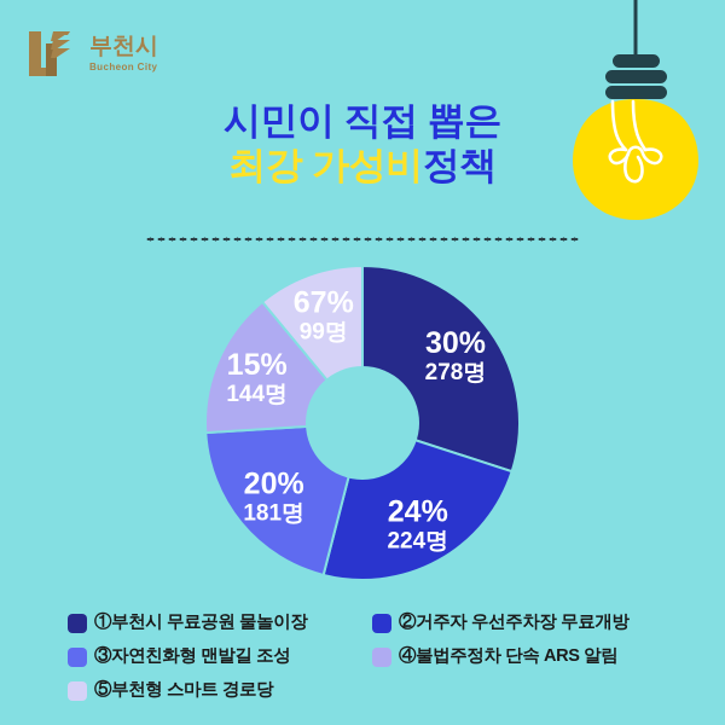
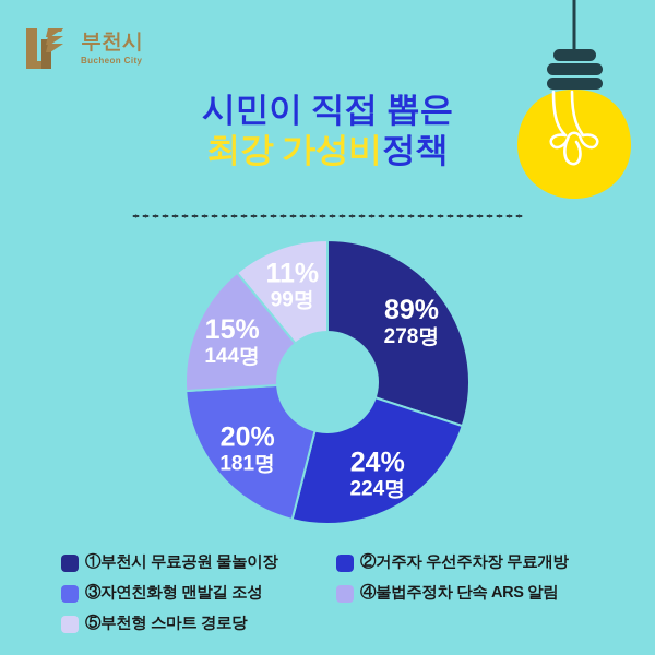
  부천시
  Bucheon City
  시민이 직접 뽑은
  최강 가성비정책
- 30%
+ 89%
  278명
  24%
  224명
  20%
  181명
  15%
  144명
- 67%
+ 11%
  99명
  ①부천시 무료공원 물놀이장
  ②거주자 우선주차장 무료개방
  ③자연친화형 맨발길 조성
  ④불법주정차 단속 ARS 알림
  ⑤부천형 스마트 경로당
